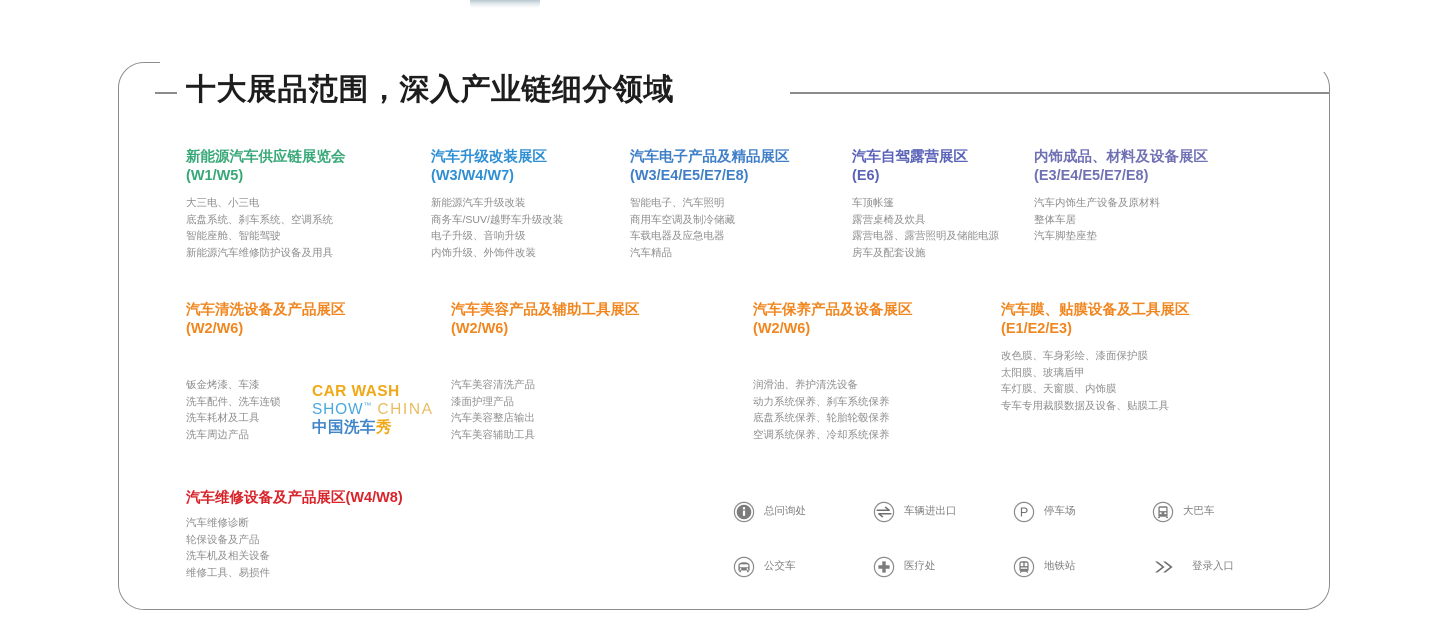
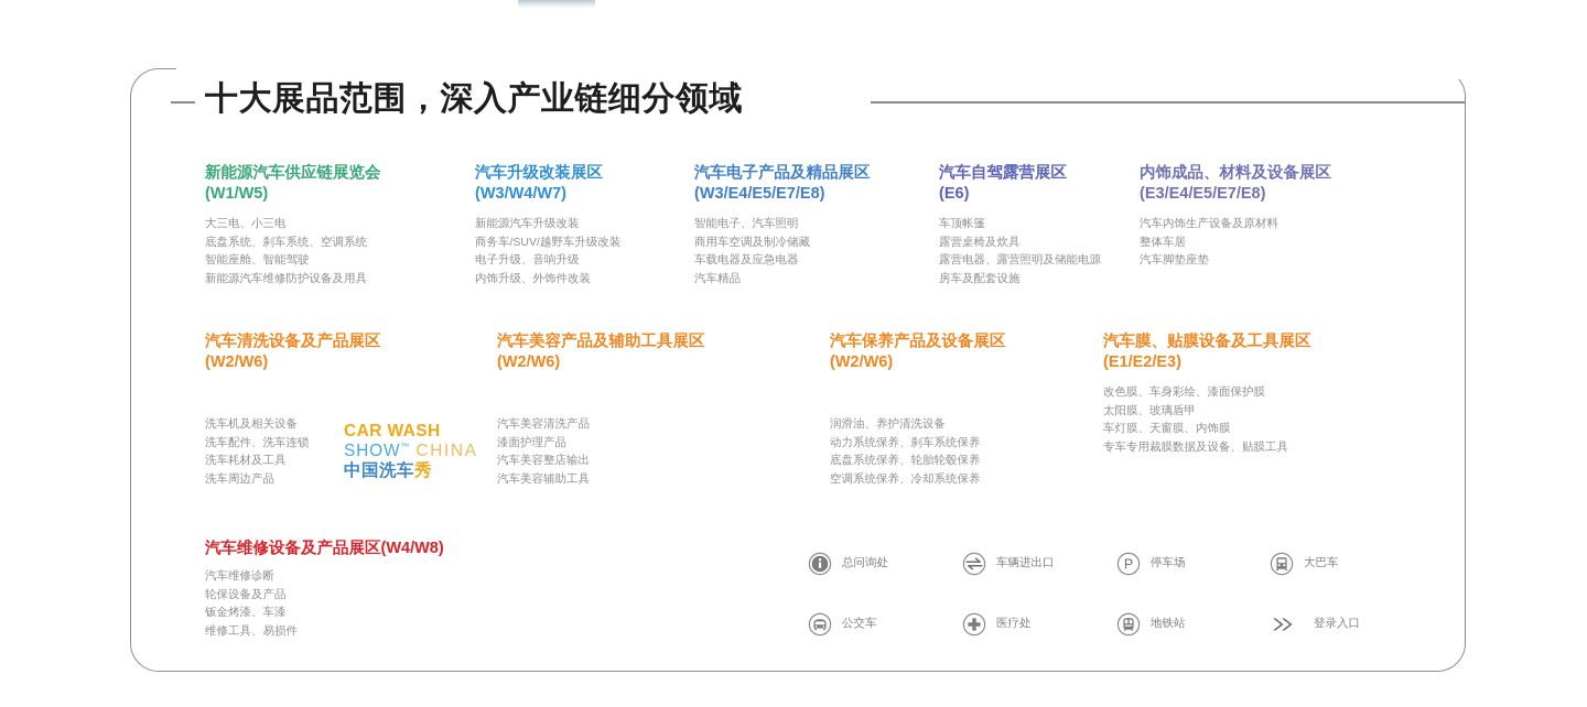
  十大展品范围，深入产业链细分领域
  新能源汽车供应链展览会
  (W1/W5)
  大三电、小三电
  底盘系统、刹车系统、空调系统
  智能座舱、智能驾驶
  新能源汽车维修防护设备及用具
  汽车升级改装展区
  (W3/W4/W7)
  新能源汽车升级改装
  商务车/SUV/越野车升级改装
  电子升级、音响升级
  内饰升级、外饰件改装
  汽车电子产品及精品展区
  (W3/E4/E5/E7/E8)
  智能电子、汽车照明
  商用车空调及制冷储藏
  车载电器及应急电器
  汽车精品
  汽车自驾露营展区
  (E6)
  车顶帐篷
  露营桌椅及炊具
  露营电器、露营照明及储能电源
  房车及配套设施
  内饰成品、材料及设备展区
  (E3/E4/E5/E7/E8)
  汽车内饰生产设备及原材料
  整体车居
  汽车脚垫座垫
  汽车清洗设备及产品展区
  (W2/W6)
- 钣金烤漆、车漆
+ 洗车机及相关设备
  洗车配件、洗车连锁
  洗车耗材及工具
  洗车周边产品
  CAR WASH
  SHOW™ CHINA
  中国洗车秀
  汽车美容产品及辅助工具展区
  (W2/W6)
  汽车美容清洗产品
  漆面护理产品
  汽车美容整店输出
  汽车美容辅助工具
  汽车保养产品及设备展区
  (W2/W6)
  润滑油、养护清洗设备
  动力系统保养、刹车系统保养
  底盘系统保养、轮胎轮毂保养
  空调系统保养、冷却系统保养
  汽车膜、贴膜设备及工具展区
  (E1/E2/E3)
  改色膜、车身彩绘、漆面保护膜
  太阳膜、玻璃盾甲
  车灯膜、天窗膜、内饰膜
  专车专用裁膜数据及设备、贴膜工具
  汽车维修设备及产品展区(W4/W8)
  汽车维修诊断
  轮保设备及产品
- 洗车机及相关设备
+ 钣金烤漆、车漆
  维修工具、易损件
  总问询处
  车辆进出口
  P
  停车场
  大巴车
  公交车
  医疗处
  地铁站
  登录入口
